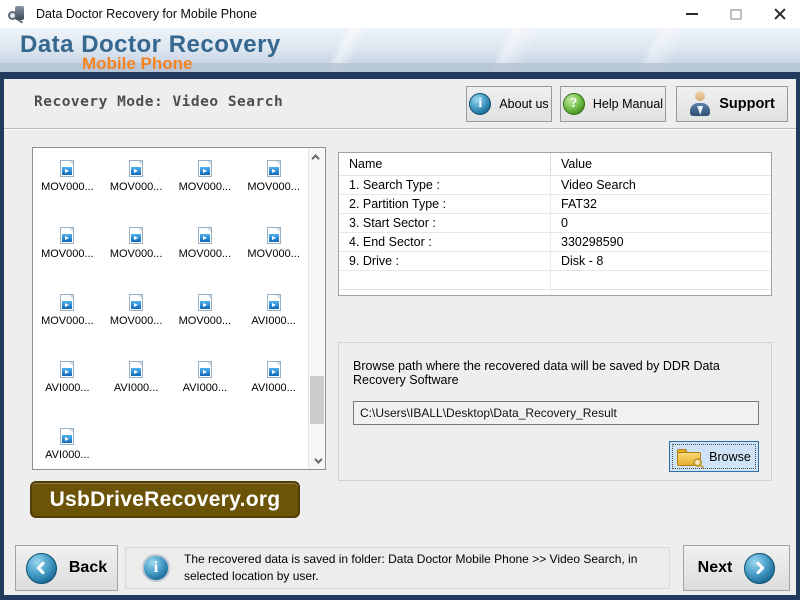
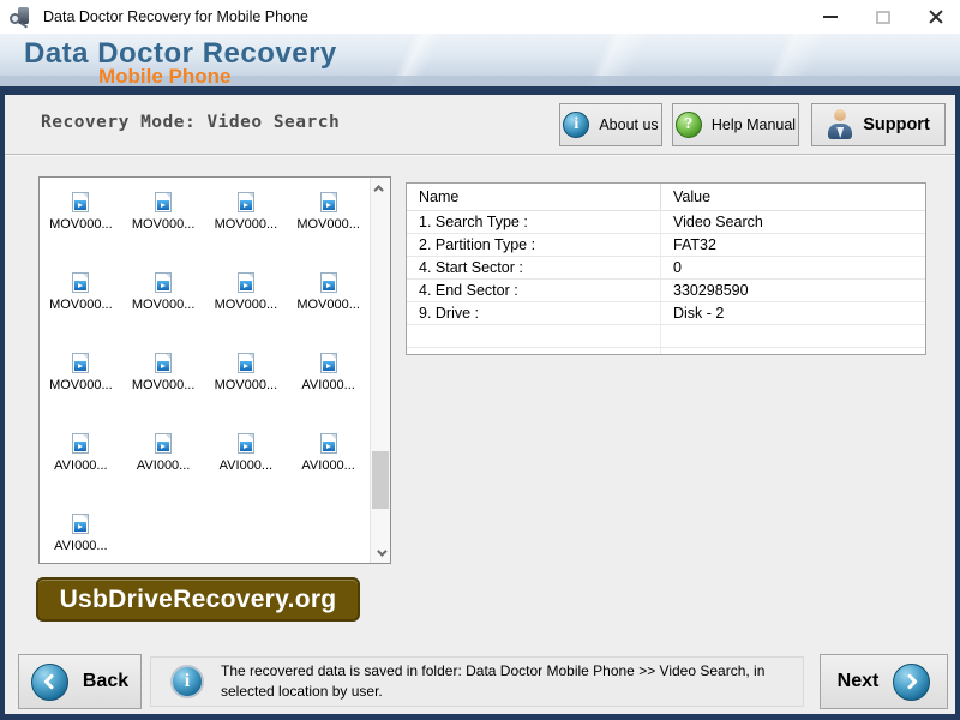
  Data Doctor Recovery for Mobile Phone
  Data Doctor Recovery
  Mobile Phone
  Recovery Mode: Video Search
  i
  About us
  ?
  Help Manual
  Support
  MOV000...
  MOV000...
  MOV000...
  MOV000...
  MOV000...
  MOV000...
  MOV000...
  MOV000...
  MOV000...
  MOV000...
  MOV000...
  AVI000...
  AVI000...
  AVI000...
  AVI000...
  AVI000...
  AVI000...
  Name
  Value
  1. Search Type :
  Video Search
  2. Partition Type :
  FAT32
- 3. Start Sector :
+ 4. Start Sector :
  0
  4. End Sector :
  330298590
  9. Drive :
- Disk - 8
+ Disk - 2
- Browse path where the recovered data will be saved by DDR Data Recovery Software
- C:\Users\IBALL\Desktop\Data_Recovery_Result
- Browse
  UsbDriveRecovery.org
  Back
  i
  The recovered data is saved in folder: Data Doctor Mobile Phone >> Video Search, in selected location by user.
  Next
